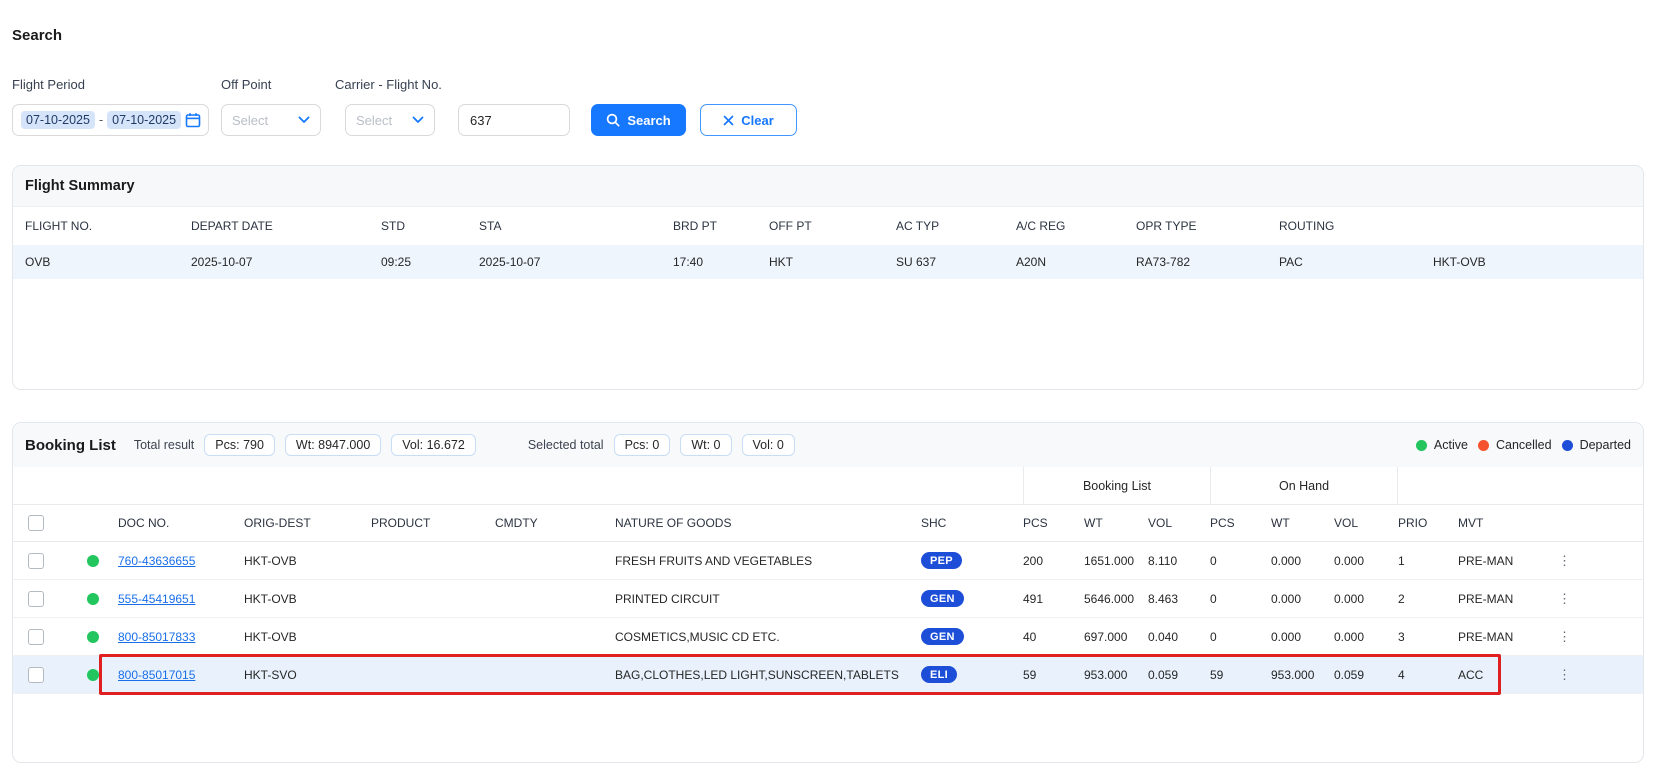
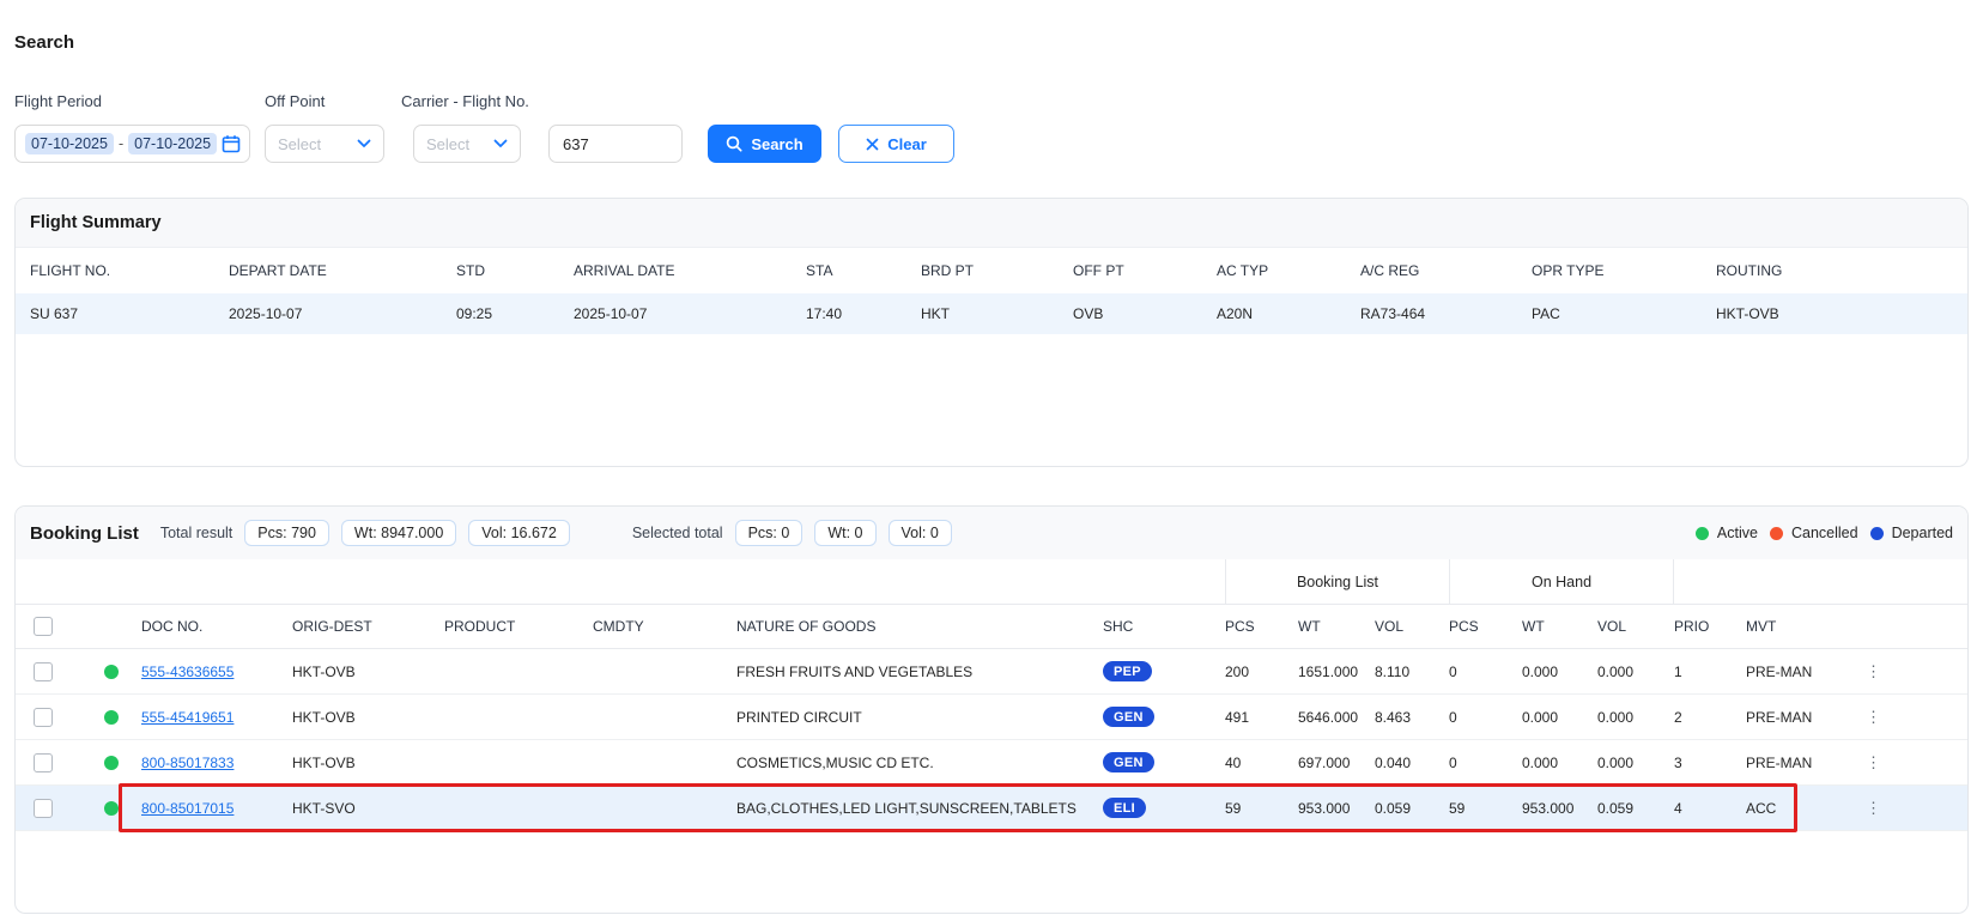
  Search
  Flight Period
  Off Point
  Carrier - Flight No.
  07-10-2025
  -
  07-10-2025
  Select
  Select
  637
  Search
  Clear
  Flight Summary
  FLIGHT NO.
  DEPART DATE
  STD
+ ARRIVAL DATE
  STA
  BRD PT
  OFF PT
  AC TYP
  A/C REG
  OPR TYPE
  ROUTING
- OVB
+ SU 637
  2025-10-07
  09:25
  2025-10-07
  17:40
  HKT
- SU 637
+ OVB
  A20N
- RA73-782
+ RA73-464
  PAC
  HKT-OVB
  Booking List
  Total result
  Pcs: 790
  Wt: 8947.000
  Vol: 16.672
  Selected total
  Pcs: 0
  Wt: 0
  Vol: 0
  Active
  Cancelled
  Departed
  Booking List
  On Hand
  DOC NO.
  ORIG-DEST
  PRODUCT
  CMDTY
  NATURE OF GOODS
  SHC
  PCS
  WT
  VOL
  PCS
  WT
  VOL
  PRIO
  MVT
- 760-43636655
+ 555-43636655
  HKT-OVB
  FRESH FRUITS AND VEGETABLES
  PEP
  200
  1651.000
  8.110
  0
  0.000
  0.000
  1
  PRE-MAN
  ⋮
  555-45419651
  HKT-OVB
  PRINTED CIRCUIT
  GEN
  491
  5646.000
  8.463
  0
  0.000
  0.000
  2
  PRE-MAN
  ⋮
  800-85017833
  HKT-OVB
  COSMETICS,MUSIC CD ETC.
  GEN
  40
  697.000
  0.040
  0
  0.000
  0.000
  3
  PRE-MAN
  ⋮
  800-85017015
  HKT-SVO
  BAG,CLOTHES,LED LIGHT,SUNSCREEN,TABLETS
  ELI
  59
  953.000
  0.059
  59
  953.000
  0.059
  4
  ACC
  ⋮
